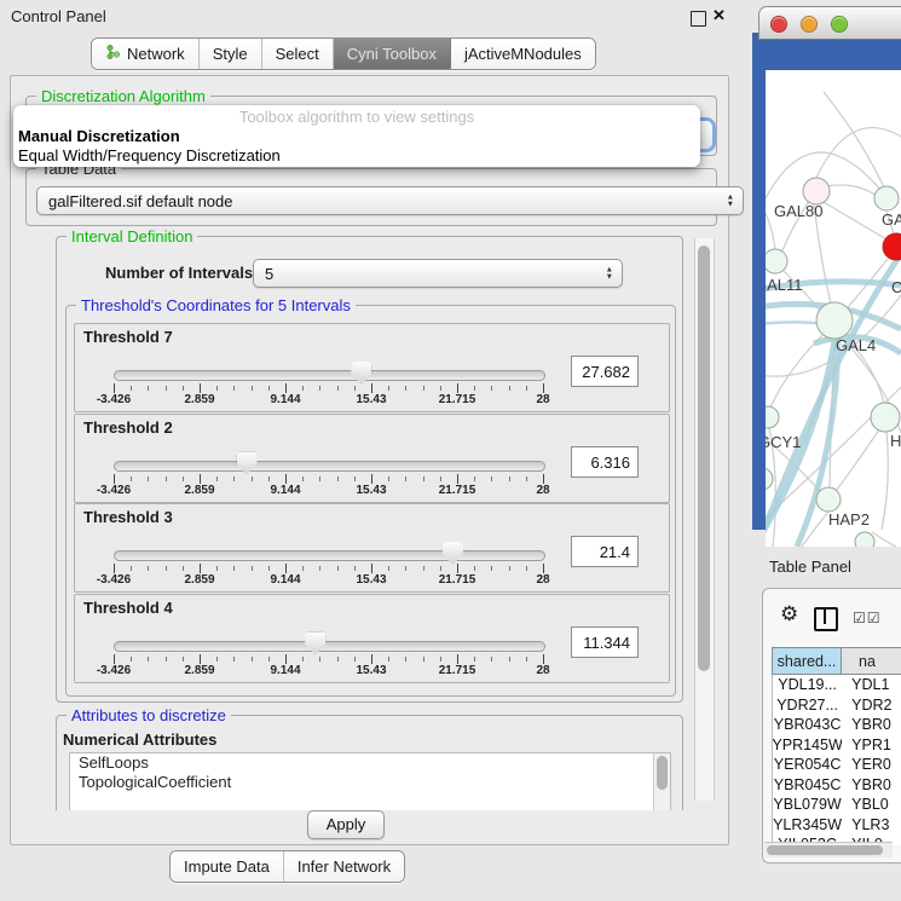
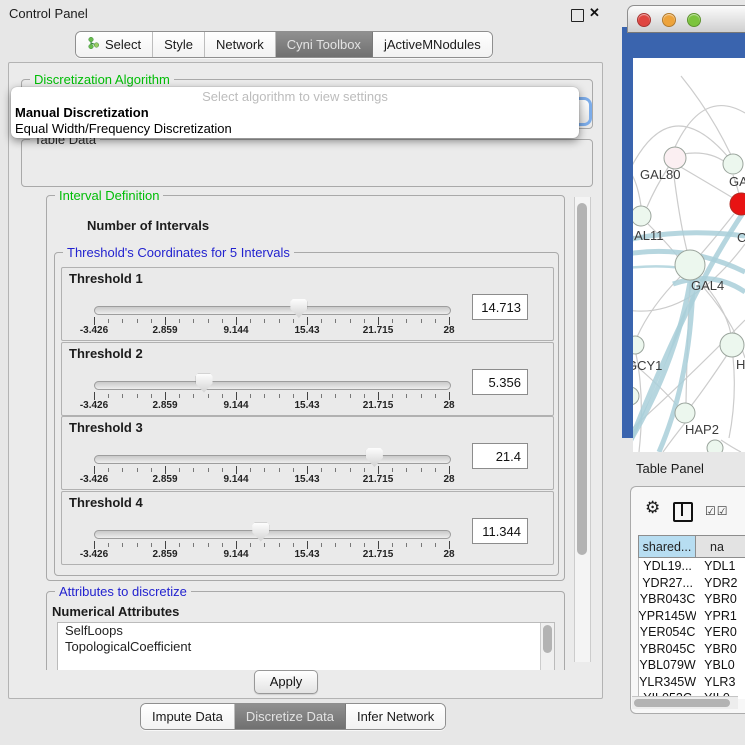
  Control Panel
  ✕
- Network
+ Select
  Style
- Select
+ Network
  Cyni Toolbox
  jActiveMNodules
  Discretization Algorithm
- Toolbox algorithm to view settings
+ Select algorithm to view settings
  Manual Discretization
  Equal Width/Frequency Discretization
  Table Data
- galFiltered.sif default node
  Interval Definition
  Number of Intervals
- 5
  Threshold's Coordinates for 5 Intervals
- Threshold 7
+ Threshold 1
  -3.426
  2.859
  9.144
  15.43
  21.715
  28
- 27.682
+ 14.713
  Threshold 2
  -3.426
  2.859
  9.144
  15.43
  21.715
  28
- 6.316
+ 5.356
  Threshold 3
  -3.426
  2.859
  9.144
  15.43
  21.715
  28
  21.4
  Threshold 4
  -3.426
  2.859
  9.144
  15.43
  21.715
  28
  11.344
  Attributes to discretize
  Numerical Attributes
  SelfLoops
  TopologicalCoefficient
  Apply
  Impute Data
+ Discretize Data
  Infer Network
  GAL80
  GA
  AL11
  GAL4
  GCY1
  H
  HAP2
  C
  Table Panel
  ⚙
  ☑☑
  shared...
  na
  YDL19...
  YDL1
  YDR27...
  YDR2
  YBR043C
  YBR0
  YPR145W
  YPR1
  YER054C
  YER0
  YBR045C
  YBR0
  YBL079W
  YBL0
  YLR345W
  YLR3
